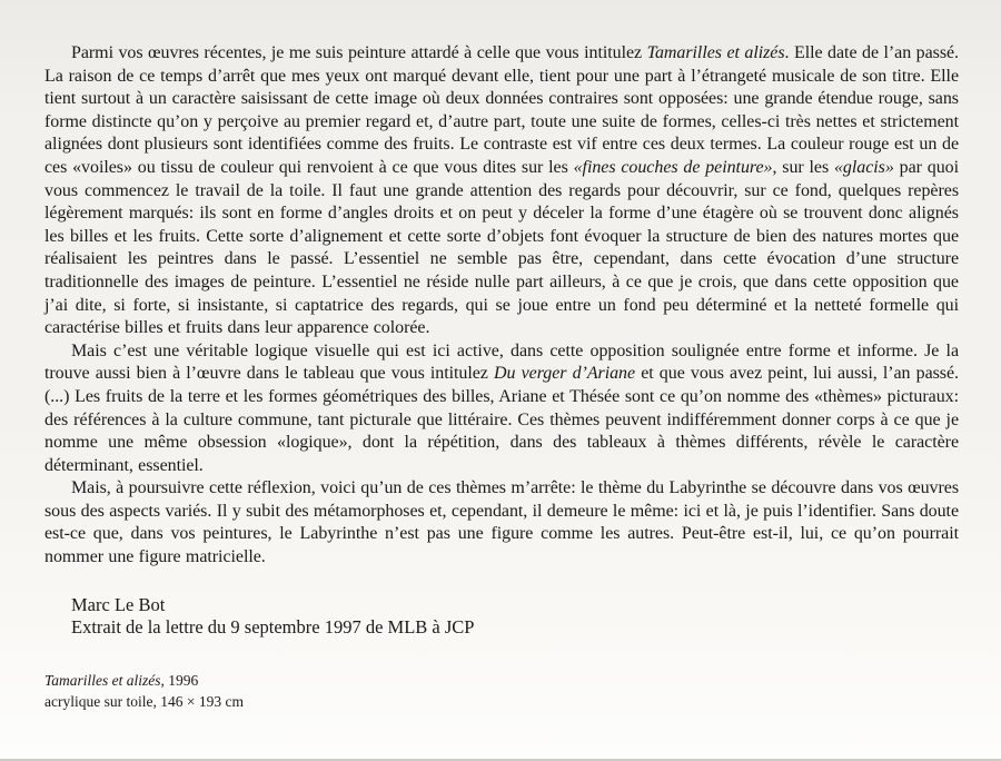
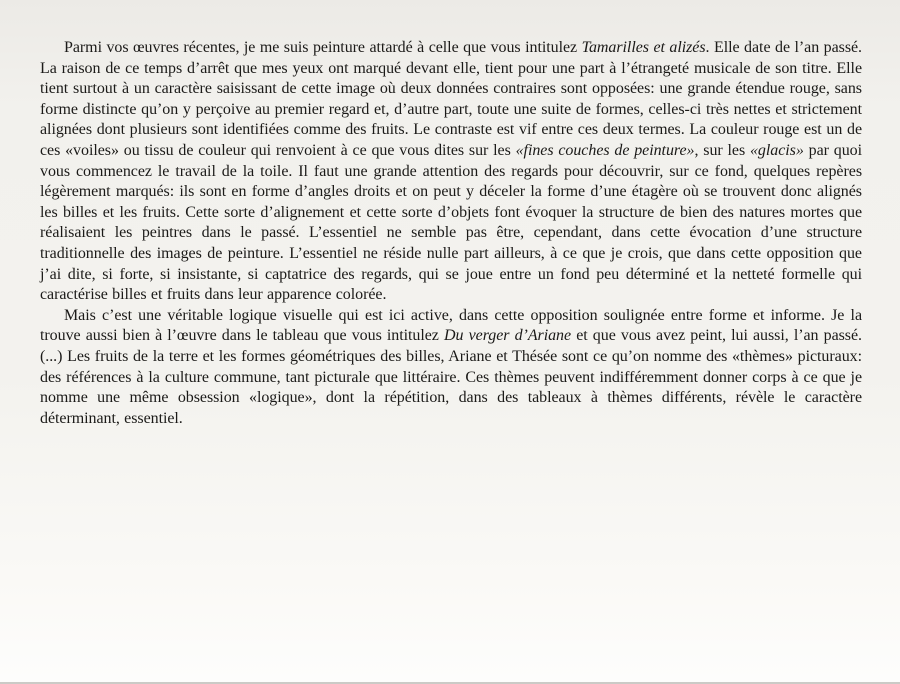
  Parmi vos œuvres récentes, je me suis peinture attardé à celle que vous intitulez Tamarilles et alizés. Elle date de l’an passé. La raison de ce temps d’arrêt que mes yeux ont marqué devant elle, tient pour une part à l’étrangeté musicale de son titre. Elle tient surtout à un caractère saisissant de cette image où deux données contraires sont opposées: une grande étendue rouge, sans forme distincte qu’on y perçoive au premier regard et, d’autre part, toute une suite de formes, celles-ci très nettes et strictement alignées dont plusieurs sont identifiées comme des fruits. Le contraste est vif entre ces deux termes. La couleur rouge est un de ces «voiles» ou tissu de couleur qui renvoient à ce que vous dites sur les «fines couches de peinture», sur les «glacis» par quoi vous commencez le travail de la toile. Il faut une grande attention des regards pour découvrir, sur ce fond, quelques repères légèrement marqués: ils sont en forme d’angles droits et on peut y déceler la forme d’une étagère où se trouvent donc alignés les billes et les fruits. Cette sorte d’alignement et cette sorte d’objets font évoquer la structure de bien des natures mortes que réalisaient les peintres dans le passé. L’essentiel ne semble pas être, cependant, dans cette évocation d’une structure traditionnelle des images de peinture. L’essentiel ne réside nulle part ailleurs, à ce que je crois, que dans cette opposition que j’ai dite, si forte, si insistante, si captatrice des regards, qui se joue entre un fond peu déterminé et la netteté formelle qui caractérise billes et fruits dans leur apparence colorée.
  Mais c’est une véritable logique visuelle qui est ici active, dans cette opposition soulignée entre forme et informe. Je la trouve aussi bien à l’œuvre dans le tableau que vous intitulez Du verger d’Ariane et que vous avez peint, lui aussi, l’an passé. (...) Les fruits de la terre et les formes géométriques des billes, Ariane et Thésée sont ce qu’on nomme des «thèmes» picturaux: des références à la culture commune, tant picturale que littéraire. Ces thèmes peuvent indifféremment donner corps à ce que je nomme une même obsession «logique», dont la répétition, dans des tableaux à thèmes différents, révèle le caractère déterminant, essentiel.
- Mais, à poursuivre cette réflexion, voici qu’un de ces thèmes m’arrête: le thème du Labyrinthe se découvre dans vos œuvres sous des aspects variés. Il y subit des métamorphoses et, cependant, il demeure le même: ici et là, je puis l’identifier. Sans doute est-ce que, dans vos peintures, le Labyrinthe n’est pas une figure comme les autres. Peut-être est-il, lui, ce qu’on pourrait nommer une figure matricielle.
- Marc Le Bot
- Extrait de la lettre du 9 septembre 1997 de MLB à JCP
- Tamarilles et alizés, 1996
- acrylique sur toile, 146 × 193 cm
